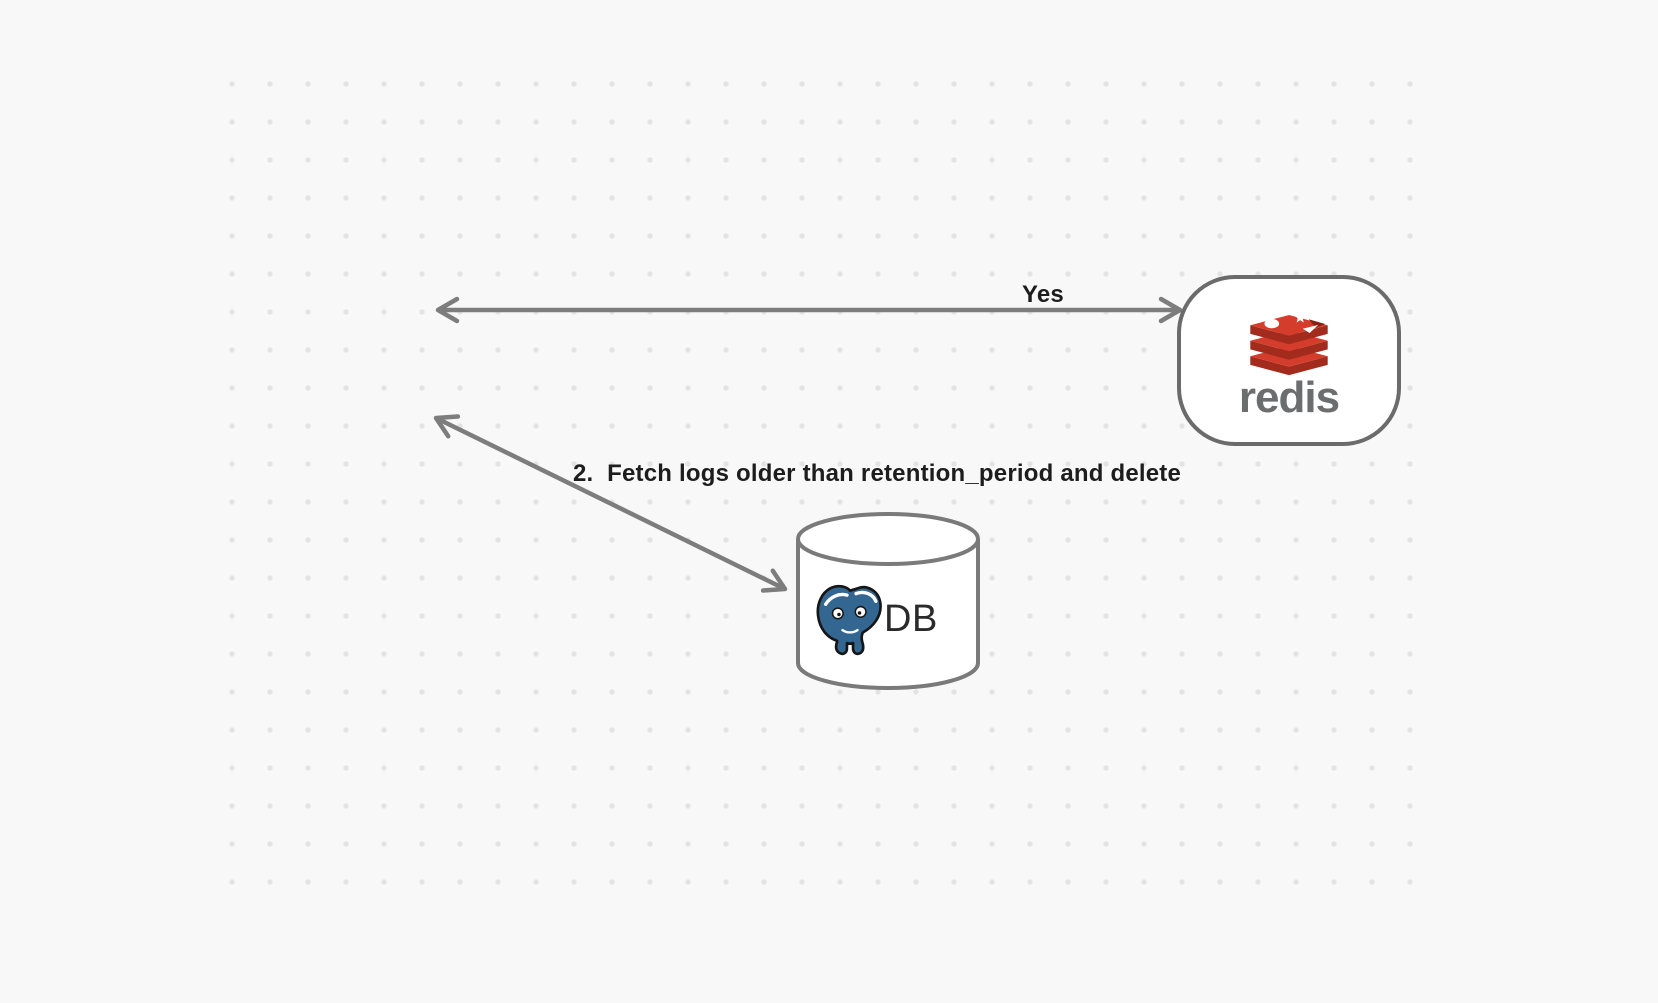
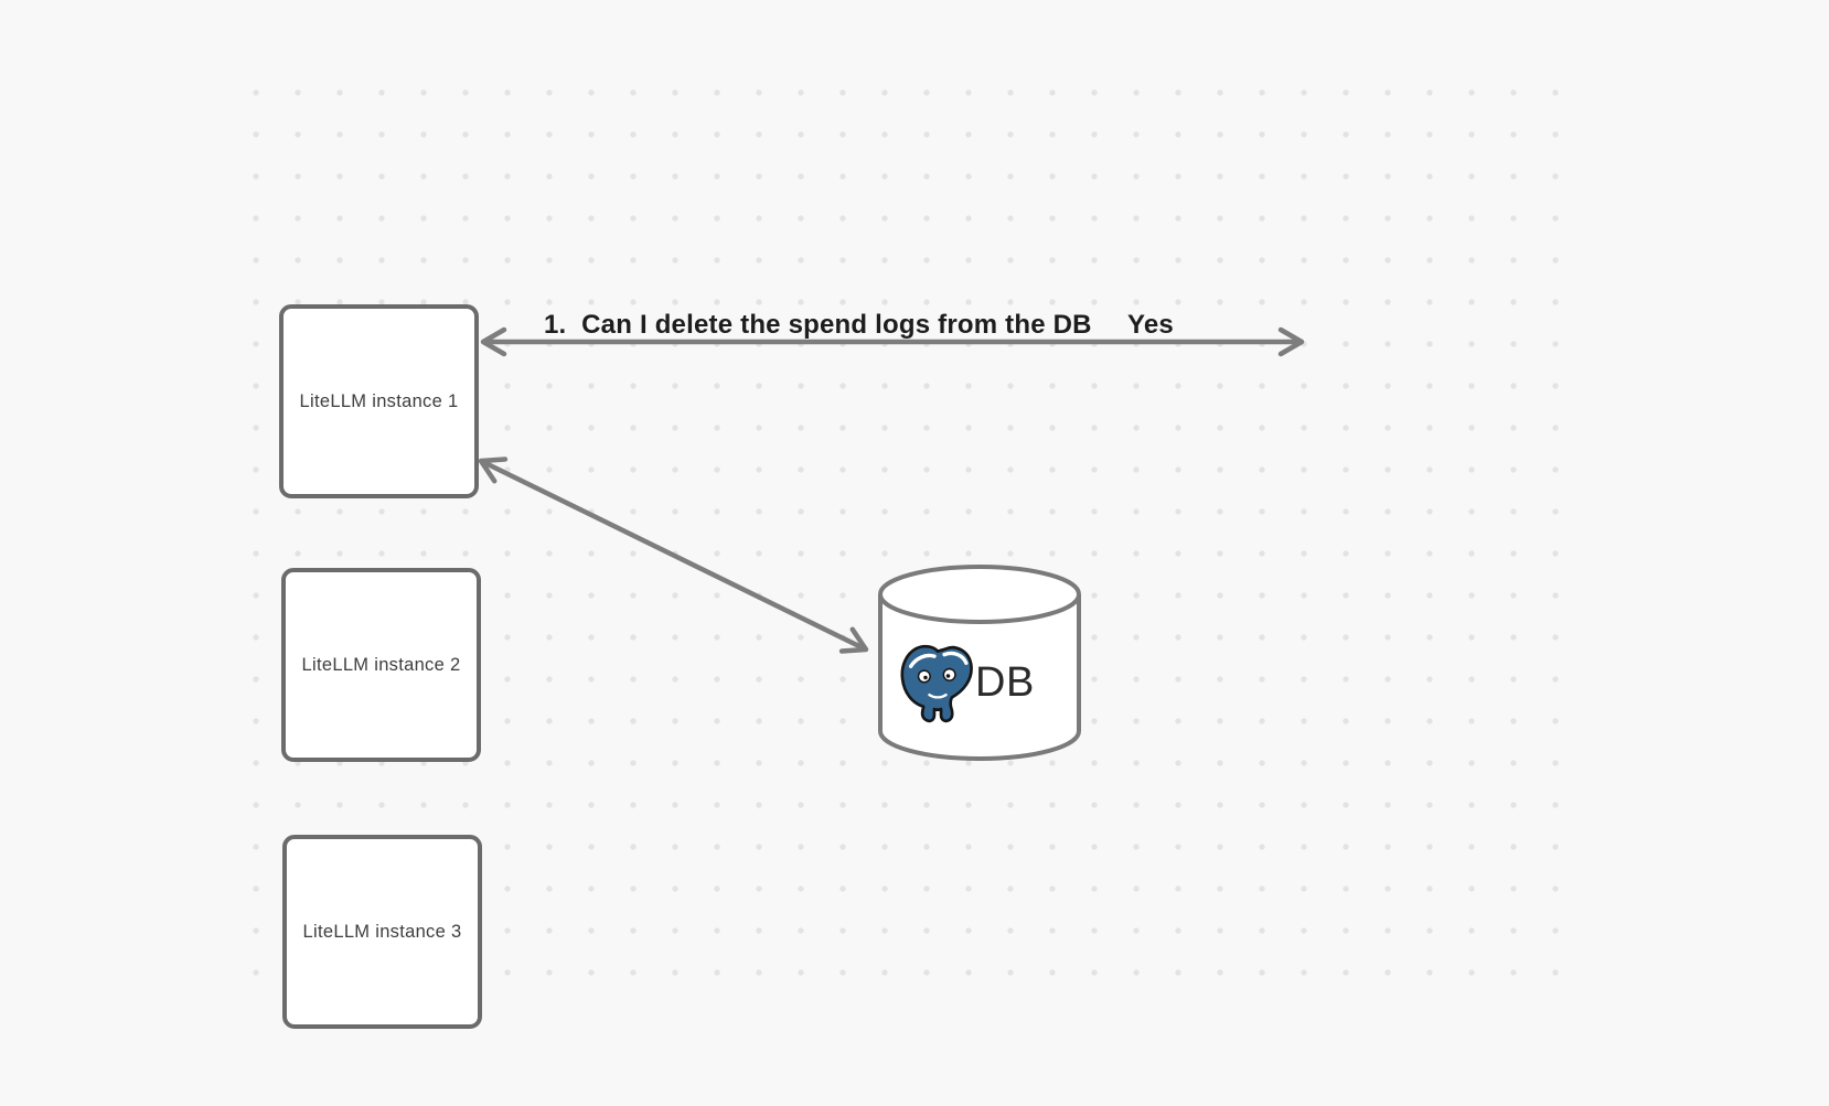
+ LiteLLM instance 1
+ LiteLLM instance 2
+ LiteLLM instance 3
+ 1. Can I delete the spend logs from the DB
  Yes
- 2. Fetch logs older than retention_period and delete
- redis
  DB
